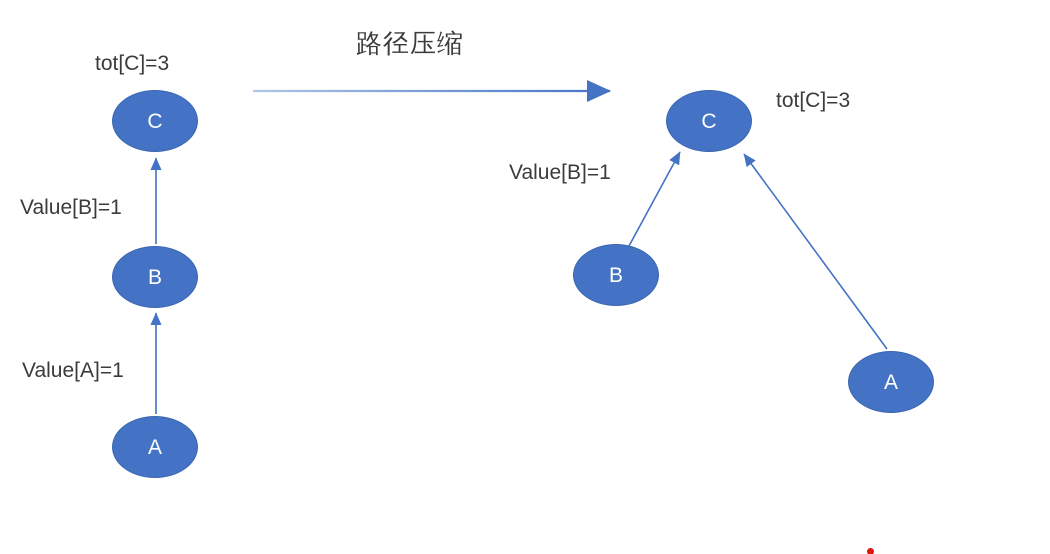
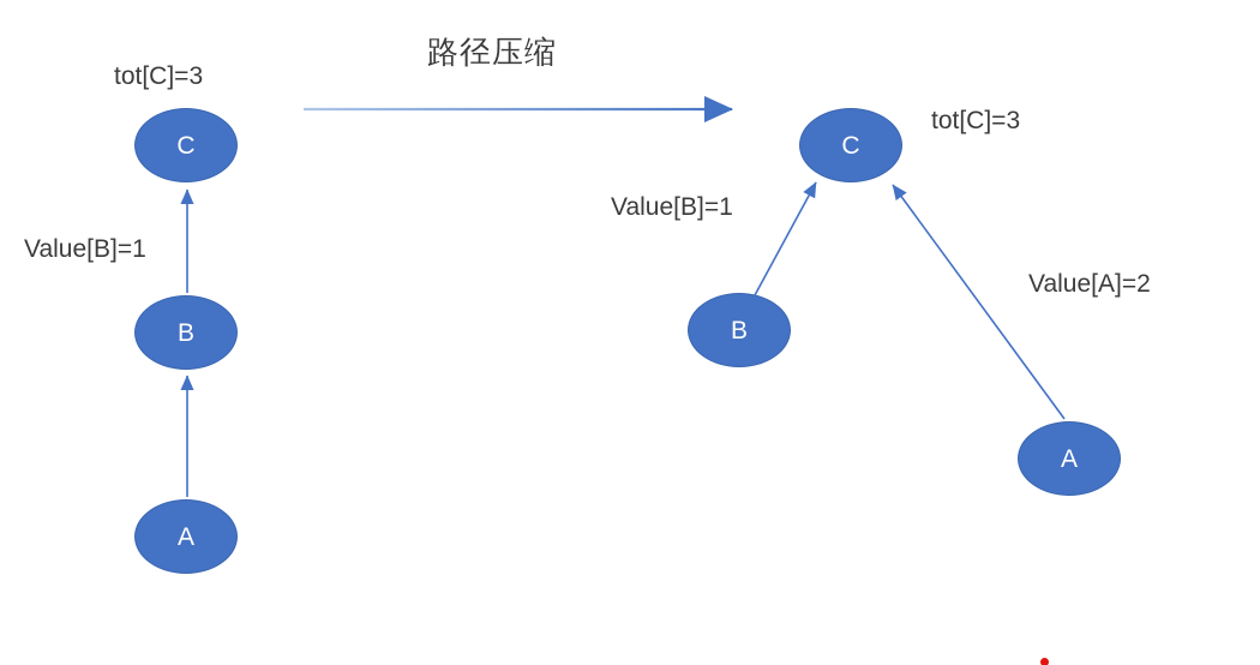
  路径压缩
  tot[C]=3
  C
  Value[B]=1
  B
- Value[A]=1
  A
  C
  tot[C]=3
  Value[B]=1
  B
+ Value[A]=2
  A
